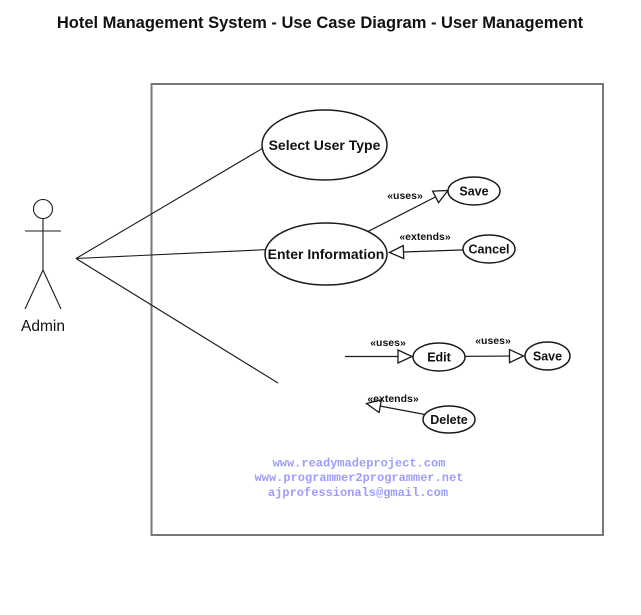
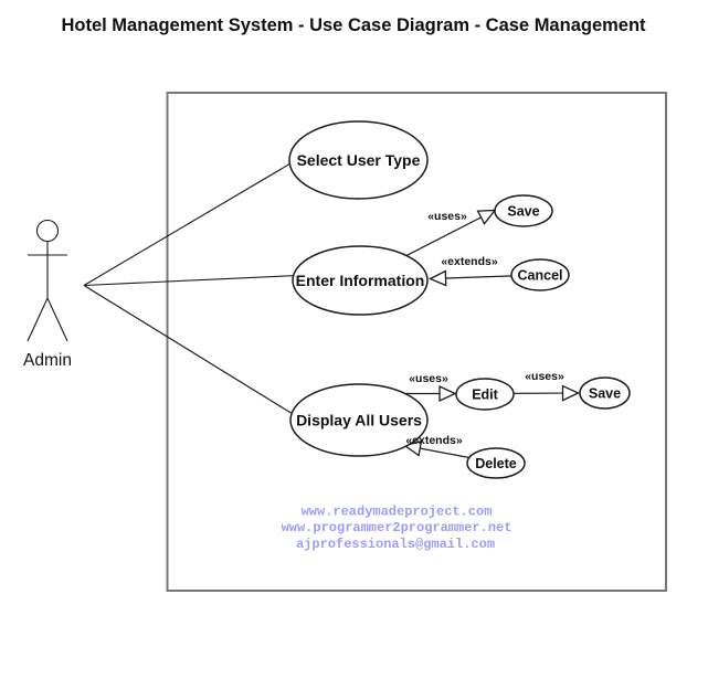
- Hotel Management System - Use Case Diagram - User Management
+ Hotel Management System - Use Case Diagram - Case Management
  Admin
  Select User Type
  Enter Information
+ Display All Users
  Save
  Cancel
  Edit
  Save
  Delete
  «uses»
  «extends»
  «uses»
  «uses»
  «extends»
  www.readymadeproject.com
  www.programmer2programmer.net
  ajprofessionals@gmail.com
